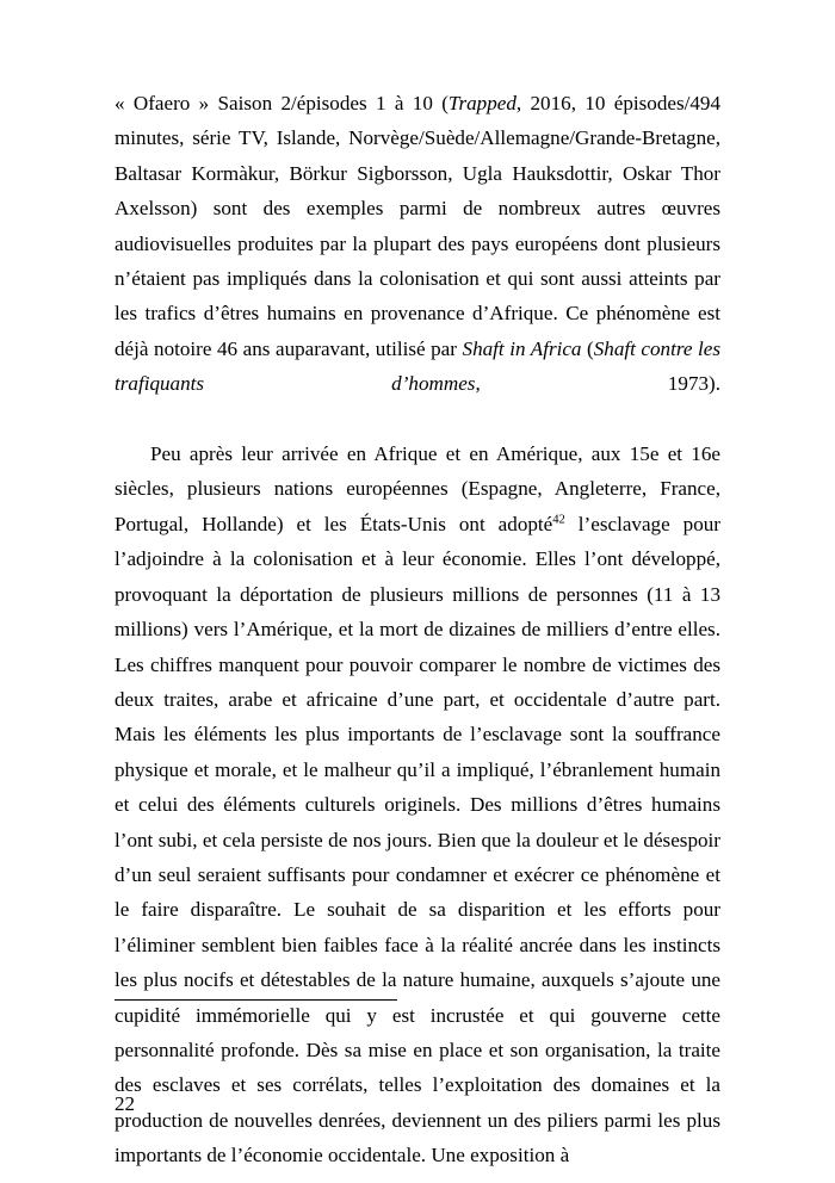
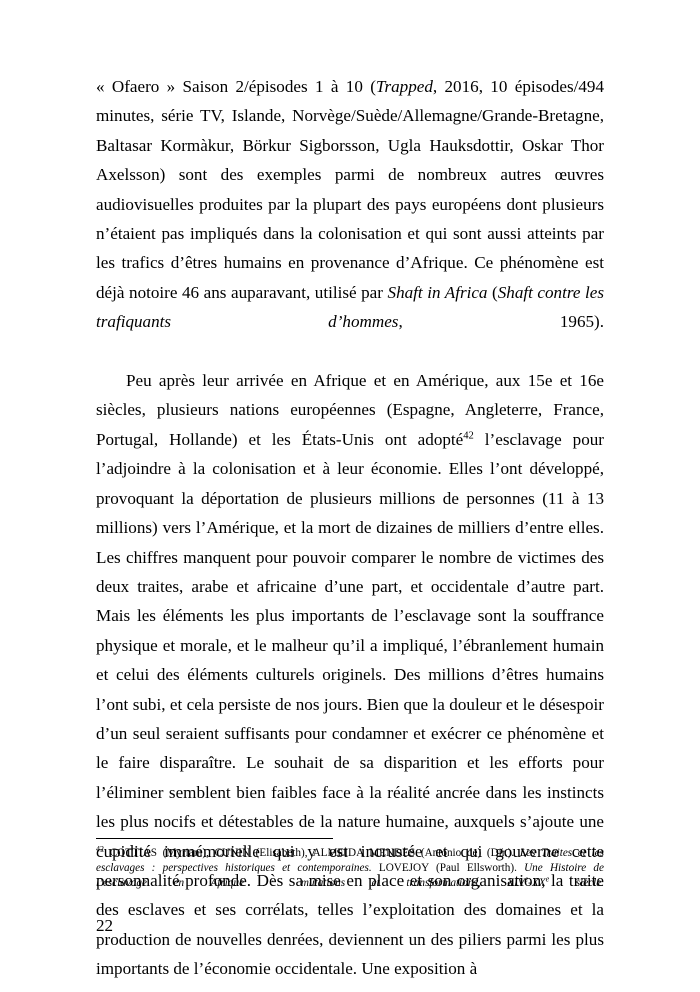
- « Ofaero » Saison 2/épisodes 1 à 10 (Trapped, 2016, 10 épisodes/494 minutes, série TV, Islande, Norvège/Suède/Allemagne/Grande-Bretagne, Baltasar Kormàkur, Börkur Sigborsson, Ugla Hauksdottir, Oskar Thor Axelsson) sont des exemples parmi de nombreux autres œuvres audiovisuelles produites par la plupart des pays européens dont plusieurs n’étaient pas impliqués dans la colonisation et qui sont aussi atteints par les trafics d’êtres humains en provenance d’Afrique. Ce phénomène est déjà notoire 46 ans auparavant, utilisé par Shaft in Africa (Shaft contre les trafiquants d’hommes, 1973).
+ « Ofaero » Saison 2/épisodes 1 à 10 (Trapped, 2016, 10 épisodes/494 minutes, série TV, Islande, Norvège/Suède/Allemagne/Grande-Bretagne, Baltasar Kormàkur, Börkur Sigborsson, Ugla Hauksdottir, Oskar Thor Axelsson) sont des exemples parmi de nombreux autres œuvres audiovisuelles produites par la plupart des pays européens dont plusieurs n’étaient pas impliqués dans la colonisation et qui sont aussi atteints par les trafics d’êtres humains en provenance d’Afrique. Ce phénomène est déjà notoire 46 ans auparavant, utilisé par Shaft in Africa (Shaft contre les trafiquants d’hommes, 1965).
  Peu après leur arrivée en Afrique et en Amérique, aux 15e et 16e siècles, plusieurs nations européennes (Espagne, Angleterre, France, Portugal, Hollande) et les États-Unis ont adopté42 l’esclavage pour l’adjoindre à la colonisation et à leur économie. Elles l’ont développé, provoquant la déportation de plusieurs millions de personnes (11 à 13 millions) vers l’Amérique, et la mort de dizaines de milliers d’entre elles. Les chiffres manquent pour pouvoir comparer le nombre de victimes des deux traites, arabe et africaine d’une part, et occidentale d’autre part. Mais les éléments les plus importants de l’esclavage sont la souffrance physique et morale, et le malheur qu’il a impliqué, l’ébranlement humain et celui des éléments culturels originels. Des millions d’êtres humains l’ont subi, et cela persiste de nos jours. Bien que la douleur et le désespoir d’un seul seraient suffisants pour condamner et exécrer ce phénomène et le faire disparaître. Le souhait de sa disparition et les efforts pour l’éliminer semblent bien faibles face à la réalité ancrée dans les instincts les plus nocifs et détestables de la nature humaine, auxquels s’ajoute une cupidité immémorielle qui y est incrustée et qui gouverne cette personnalité profonde. Dès sa mise en place et son organisation, la traite des esclaves et ses corrélats, telles l’exploitation des domaines et la production de nouvelles denrées, deviennent un des piliers parmi les plus importants de l’économie occidentale. Une exposition à
+ 42 COTTIAS (Myriam), CUNIN (Elisabeth), ALMEIDA MENDES (Antonio de) (Dir.). Les Traites et les esclavages : perspectives historiques et contemporaines. LOVEJOY (Paul Ellsworth). Une Histoire de l’esclavage en Afrique : mutations et transformations, XIVe-XXe siècle.
  22
